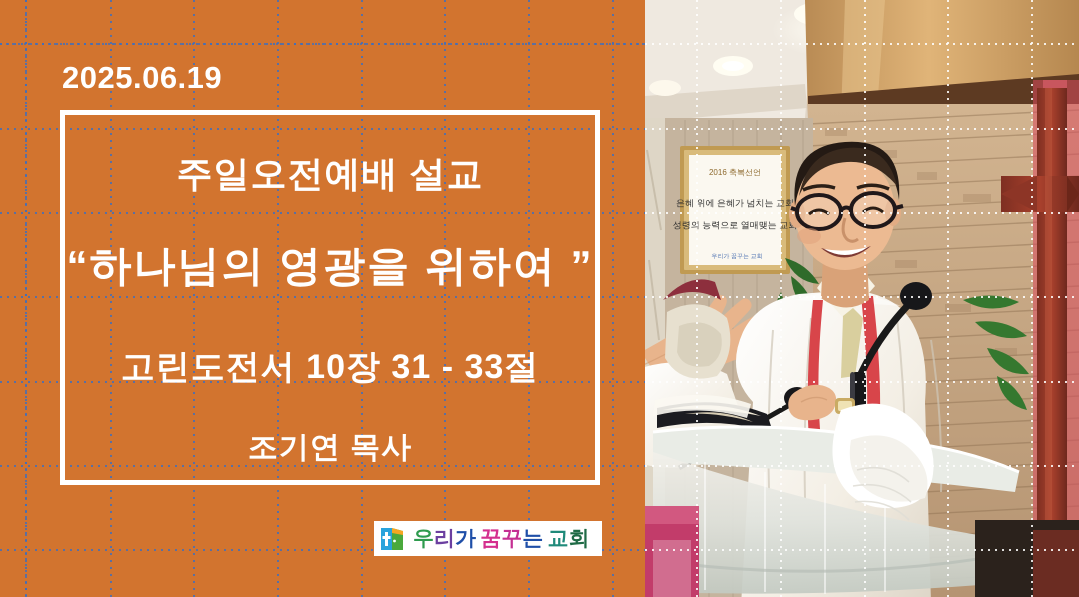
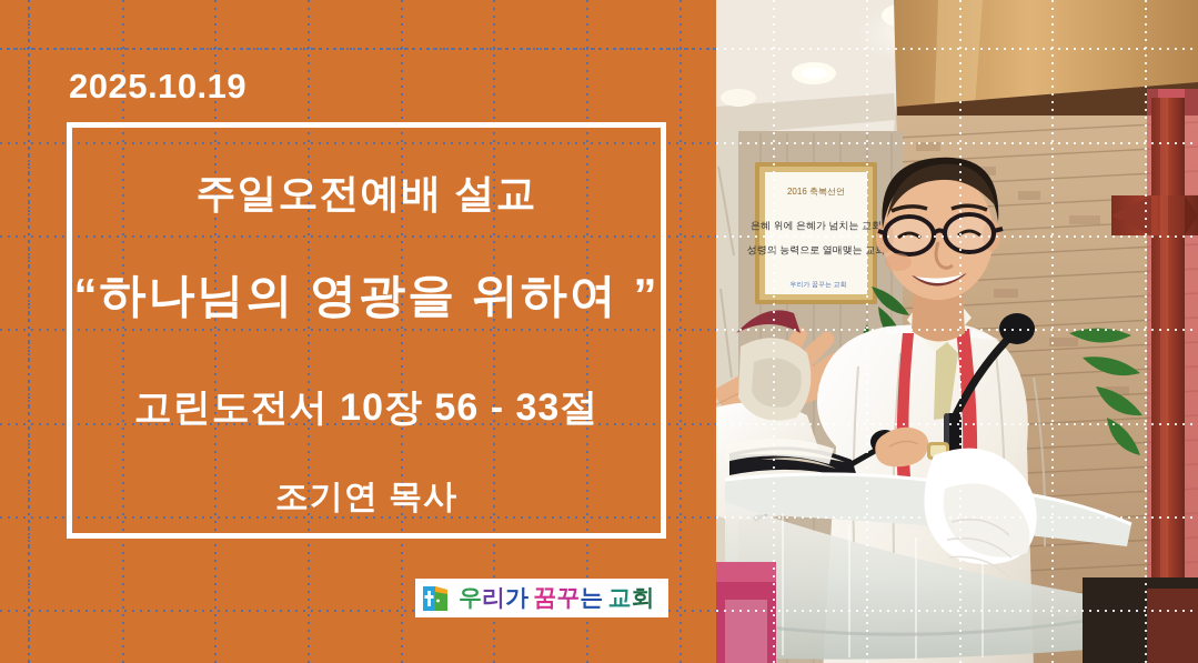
  2016 축복선언
  은혜 위에 은혜가 넘치는회
  성령 능력으로 열매맺는 교
- 2025.06.19
+ 2025.10.19
  주일오전예배 설교
  “하나님의 영광을 위하여 ”
- 고린도전서 10장 31 - 33절
+ 고린도전서 10장 56 - 33절
  조기연 목사
  우리가 꿈꾸는 교회
